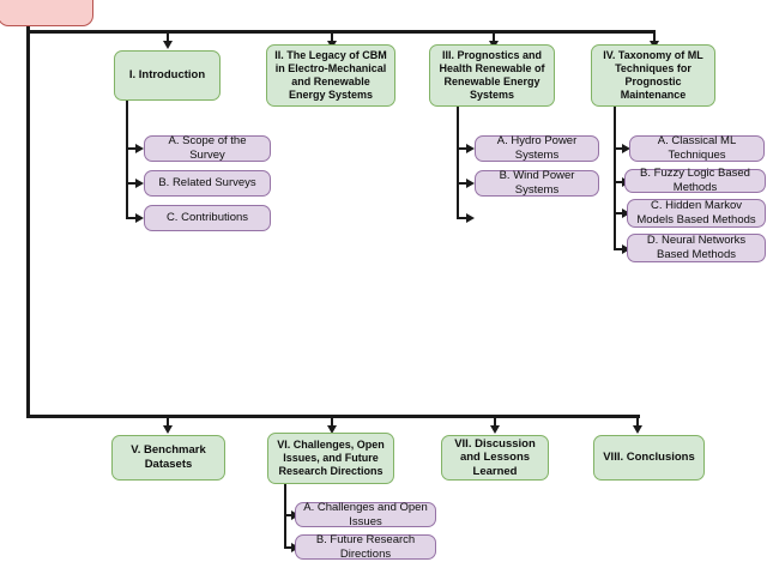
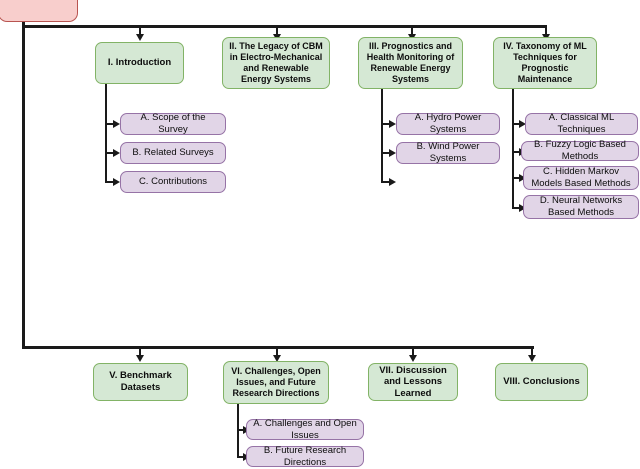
  I. Introduction
  II. The Legacy of CBM in Electro-Mechanical and Renewable Energy Systems
- III. Prognostics and Health Renewable of Renewable Energy Systems
+ III. Prognostics and Health Monitoring of Renewable Energy Systems
  IV. Taxonomy of ML Techniques for Prognostic Maintenance
  A. Scope of the Survey
  B. Related Surveys
  C. Contributions
  A. Hydro Power Systems
  B. Wind Power Systems
  A. Classical ML Techniques
  B. Fuzzy Logic Based Methods
  C. Hidden Markov Models Based Methods
  D. Neural Networks Based Methods
  V. Benchmark Datasets
  VI. Challenges, Open Issues, and Future Research Directions
  VII. Discussion and Lessons Learned
  VIII. Conclusions
  A. Challenges and Open Issues
  B. Future Research Directions
